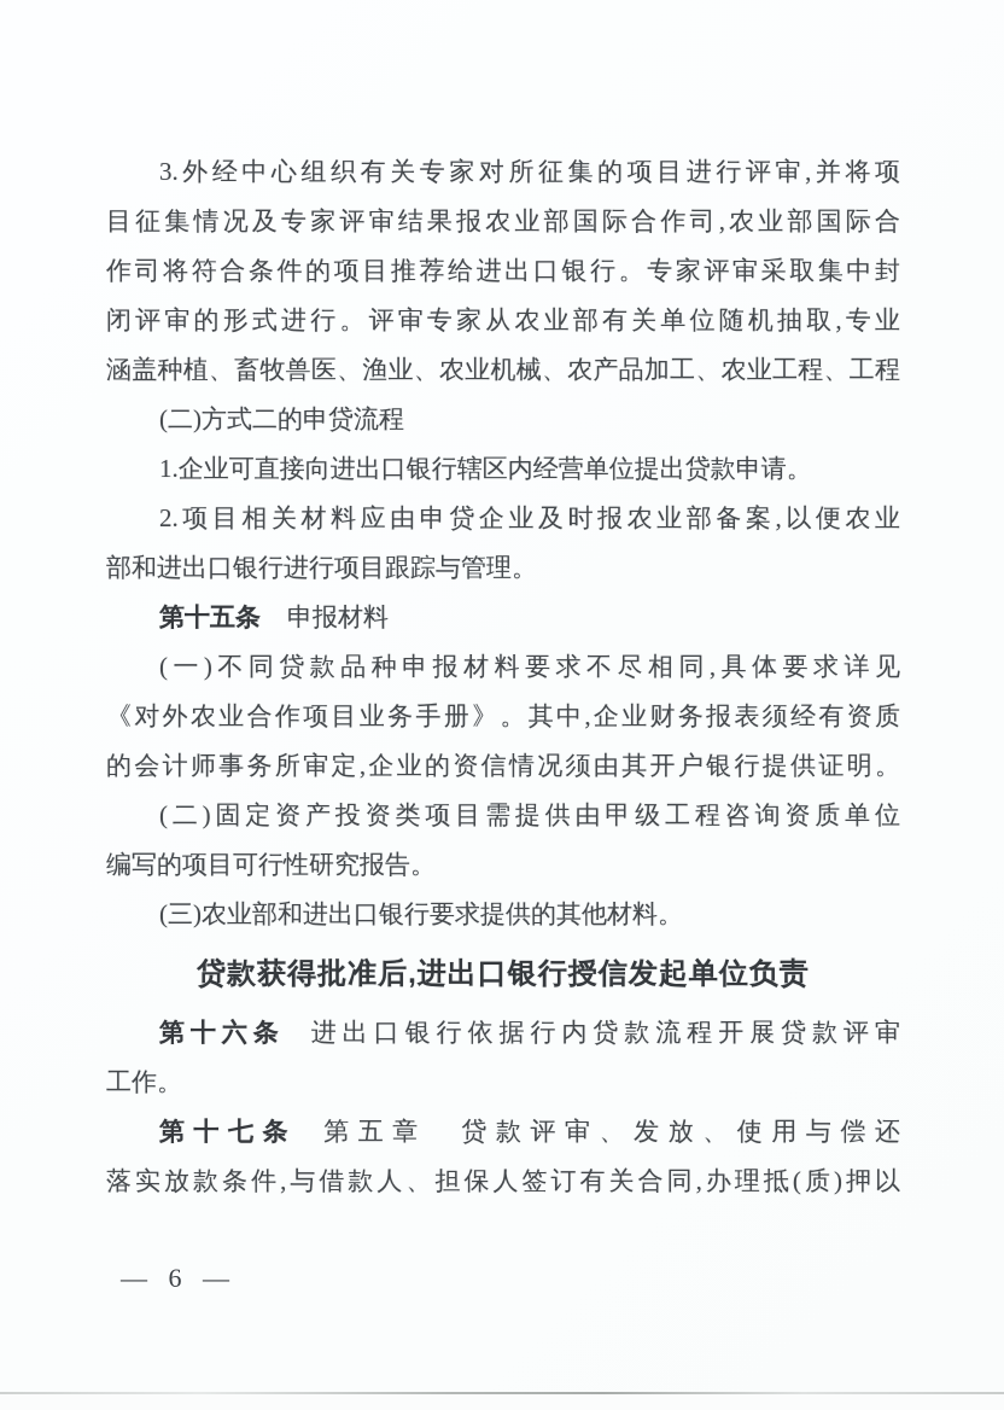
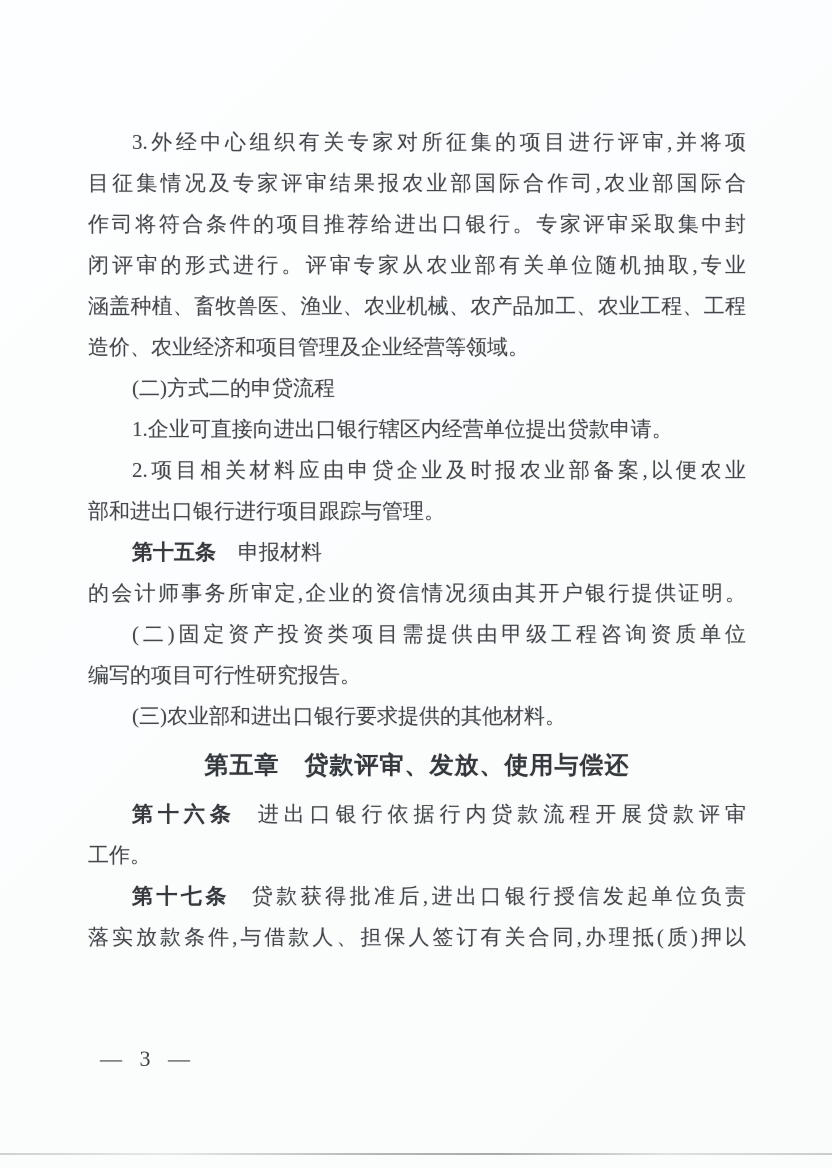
  3.外经中心组织有关专家对所征集的项目进行评审,并将项
  目征集情况及专家评审结果报农业部国际合作司,农业部国际合
  作司将符合条件的项目推荐给进出口银行。专家评审采取集中封
  闭评审的形式进行。评审专家从农业部有关单位随机抽取,专业
  涵盖种植、畜牧兽医、渔业、农业机械、农产品加工、农业工程、工程
+ 造价、农业经济和项目管理及企业经营等领域。
  (二)方式二的申贷流程
  1.企业可直接向进出口银行辖区内经营单位提出贷款申请。
  2.项目相关材料应由申贷企业及时报农业部备案,以便农业
  部和进出口银行进行项目跟踪与管理。
  第十五条 申报材料
- (一)不同贷款品种申报材料要求不尽相同,具体要求详见
- 《对外农业合作项目业务手册》。其中,企业财务报表须经有资质
  的会计师事务所审定,企业的资信情况须由其开户银行提供证明。
  (二)固定资产投资类项目需提供由甲级工程咨询资质单位
  编写的项目可行性研究报告。
  (三)农业部和进出口银行要求提供的其他材料。
- 贷款获得批准后,进出口银行授信发起单位负责
+ 第五章 贷款评审、发放、使用与偿还
  第十六条 进出口银行依据行内贷款流程开展贷款评审
  工作。
- 第十七条 第五章 贷款评审、发放、使用与偿还
+ 第十七条 贷款获得批准后,进出口银行授信发起单位负责
  落实放款条件,与借款人、担保人签订有关合同,办理抵(质)押以
- — 6 —
+ — 3 —
